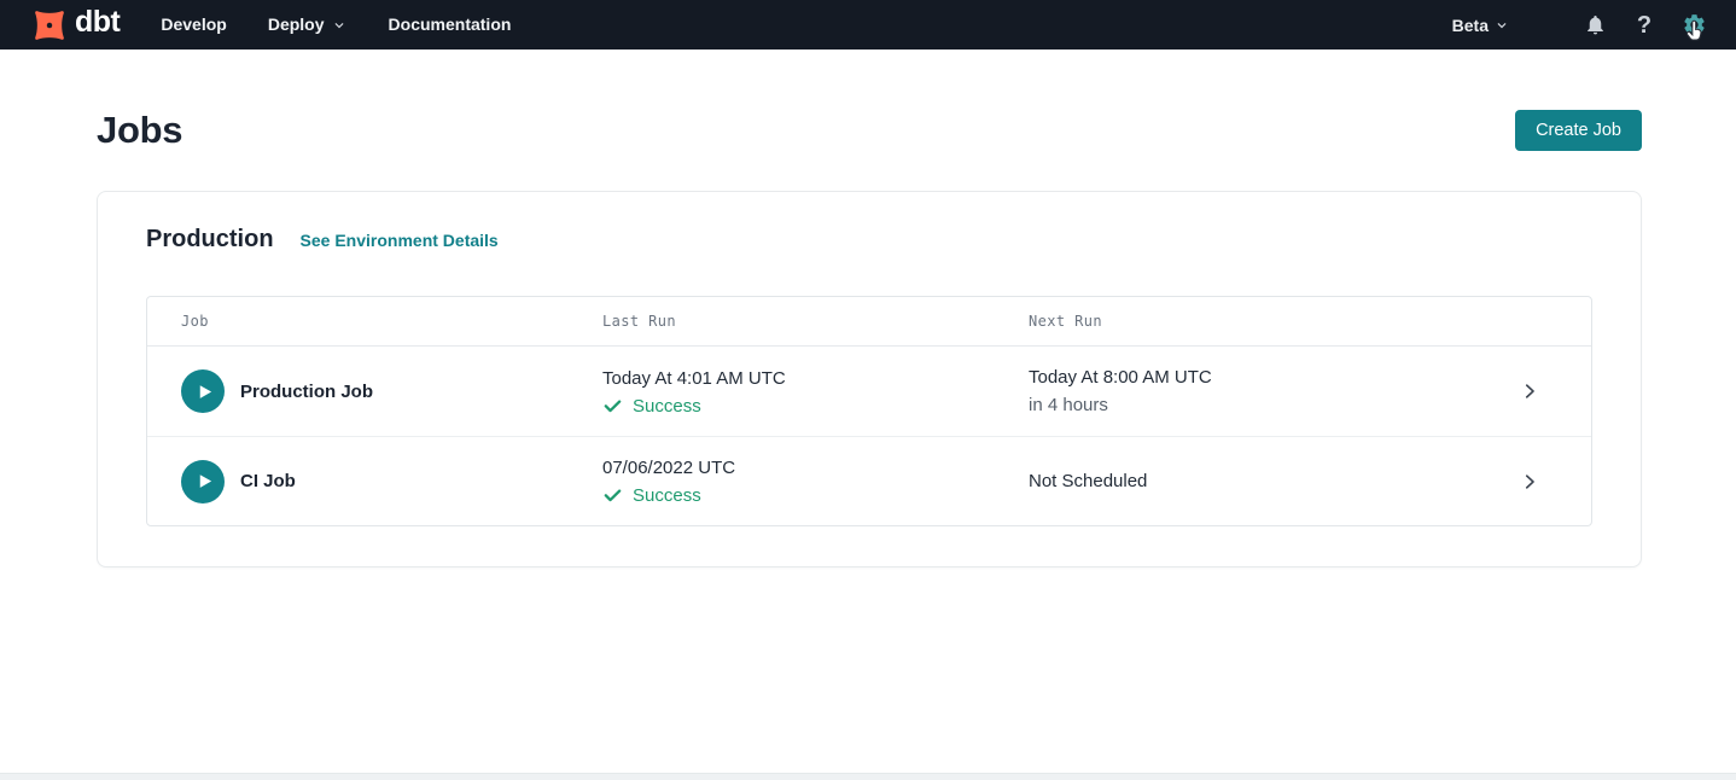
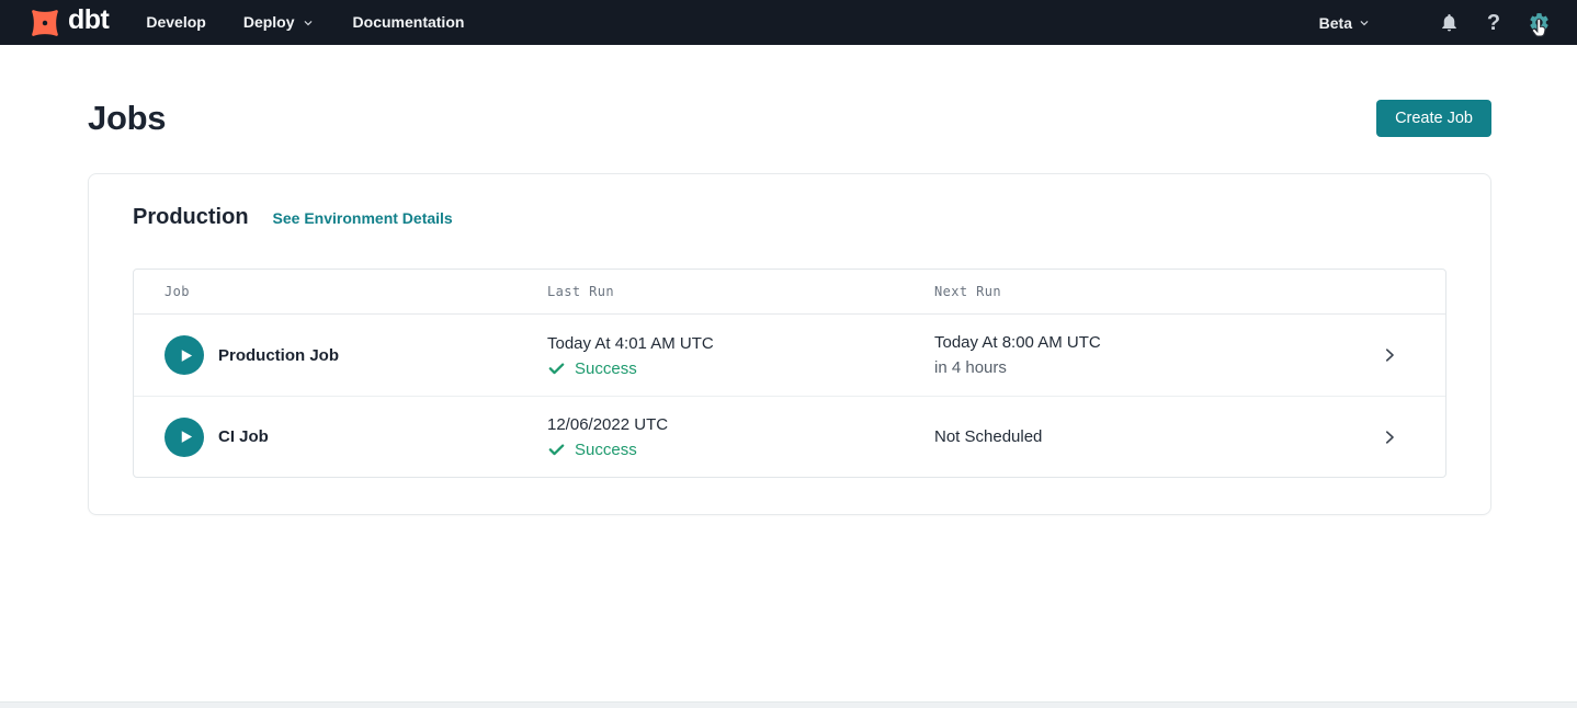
  dbt
  Develop
  Deploy
  Documentation
  Beta
  ?
  Jobs
  Create Job
  Production
  See Environment Details
  Job
  Last Run
  Next Run
  Production Job
  Today At 4:01 AM UTC
  Success
  Today At 8:00 AM UTC
  in 4 hours
  CI Job
- 07/06/2022 UTC
+ 12/06/2022 UTC
  Success
  Not Scheduled
